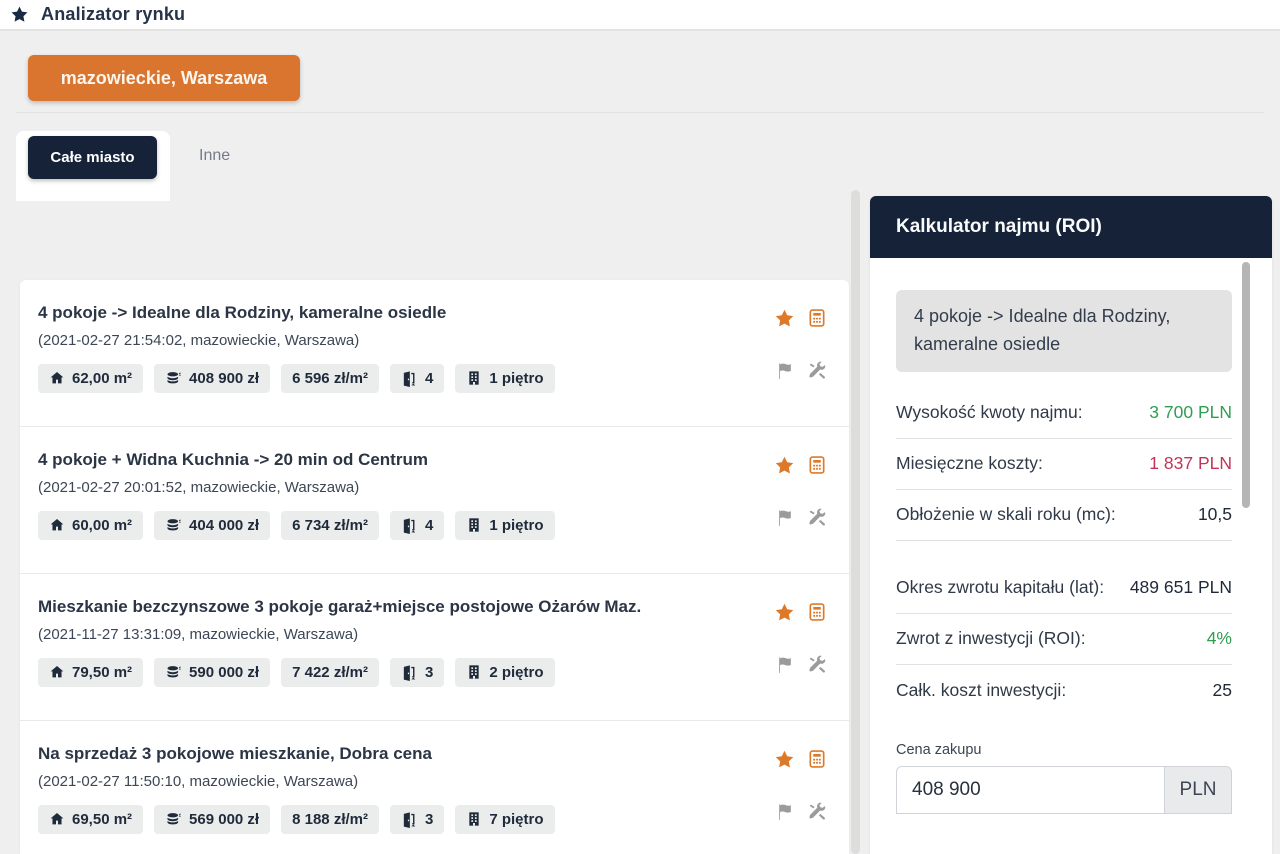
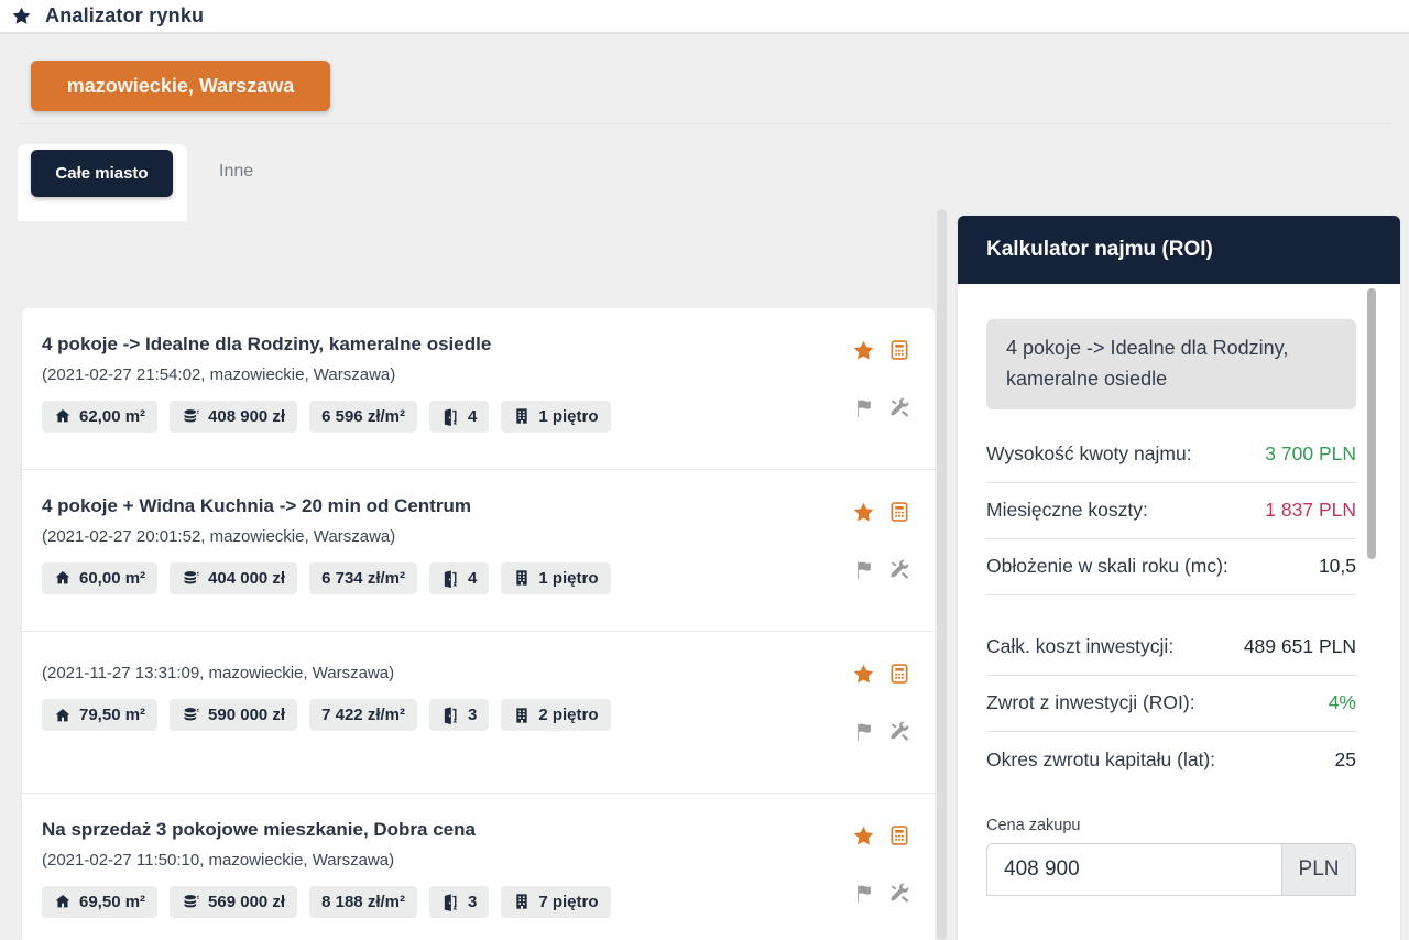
  Analizator rynku
  mazowieckie, Warszawa
  Całe miasto
  Inne
  4 pokoje -> Idealne dla Rodziny, kameralne osiedle
  (2021-02-27 21:54:02, mazowieckie, Warszawa)
  62,00 m²
  408 900 zł
  6 596 zł/m²
  4
  1 piętro
  4 pokoje + Widna Kuchnia -> 20 min od Centrum
  (2021-02-27 20:01:52, mazowieckie, Warszawa)
  60,00 m²
  404 000 zł
  6 734 zł/m²
  4
  1 piętro
- Mieszkanie bezczynszowe 3 pokoje garaż+miejsce postojowe Ożarów Maz.
  (2021-11-27 13:31:09, mazowieckie, Warszawa)
  79,50 m²
  590 000 zł
  7 422 zł/m²
  3
  2 piętro
  Na sprzedaż 3 pokojowe mieszkanie, Dobra cena
  (2021-02-27 11:50:10, mazowieckie, Warszawa)
  69,50 m²
  569 000 zł
  8 188 zł/m²
  3
  7 piętro
  Kalkulator najmu (ROI)
  4 pokoje -> Idealne dla Rodziny, kameralne osiedle
  Wysokość kwoty najmu:
  3 700 PLN
  Miesięczne koszty:
  1 837 PLN
  Obłożenie w skali roku (mc):
  10,5
- Okres zwrotu kapitału (lat):
+ Całk. koszt inwestycji:
  489 651 PLN
  Zwrot z inwestycji (ROI):
  4%
- Całk. koszt inwestycji:
+ Okres zwrotu kapitału (lat):
  25
  Cena zakupu
  408 900
  PLN
